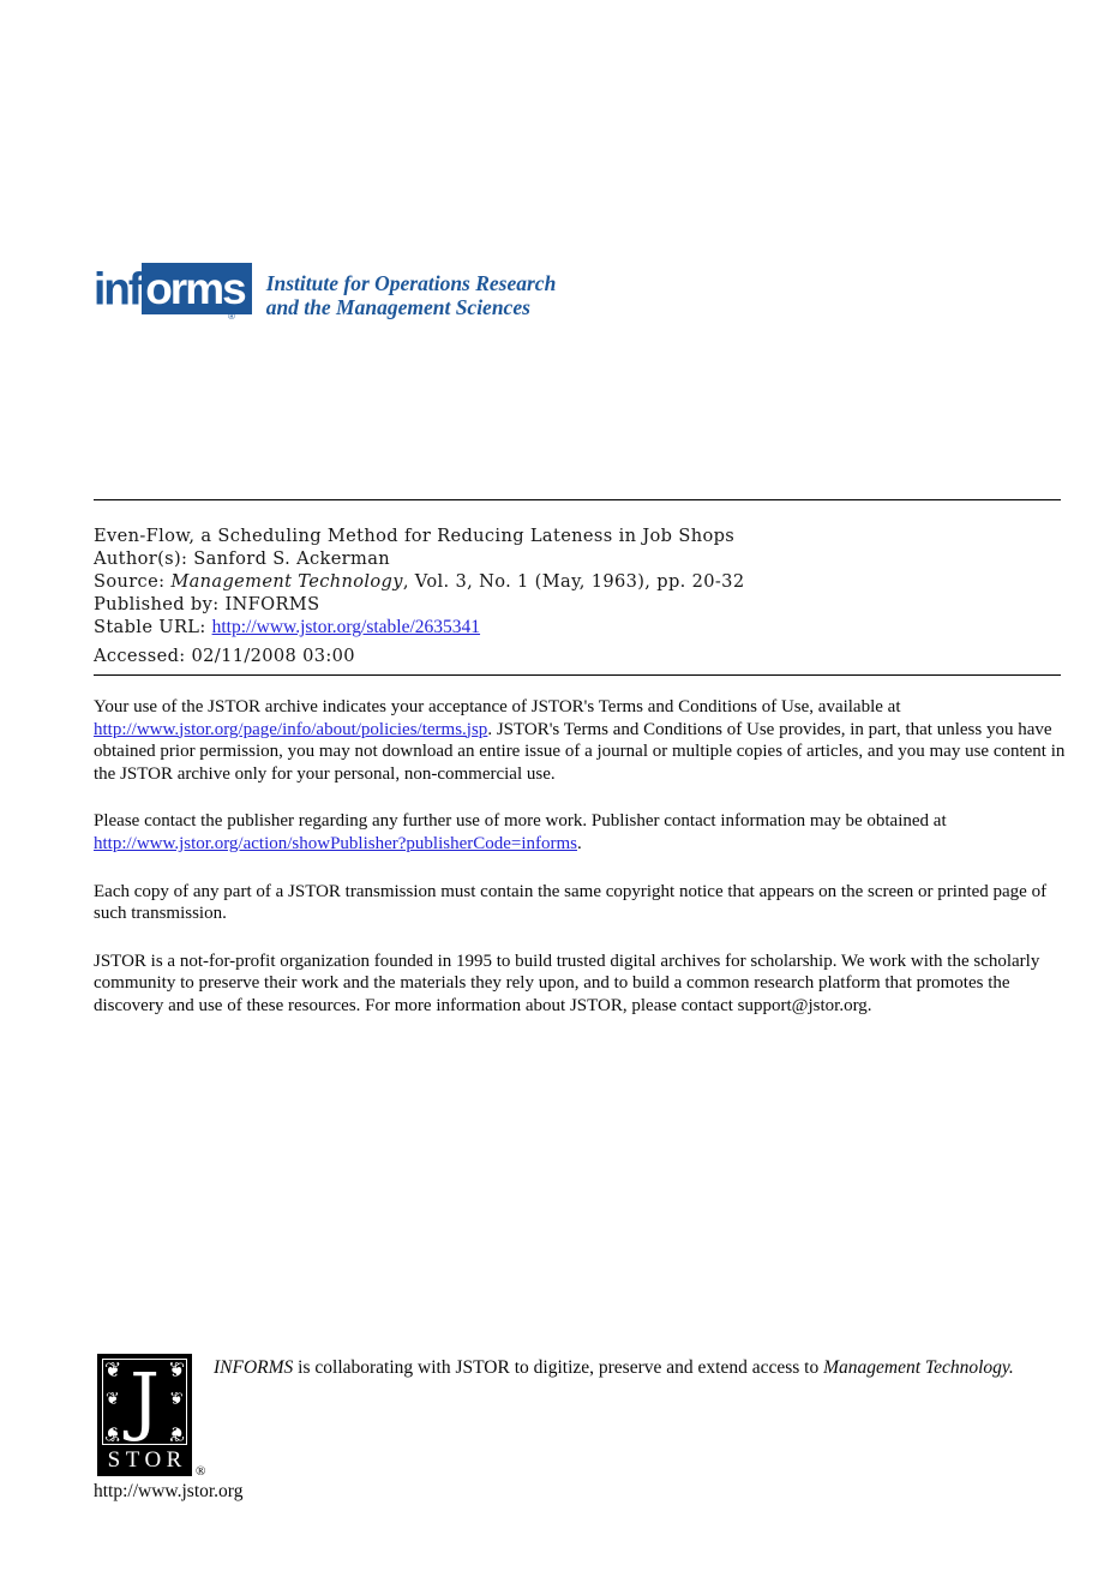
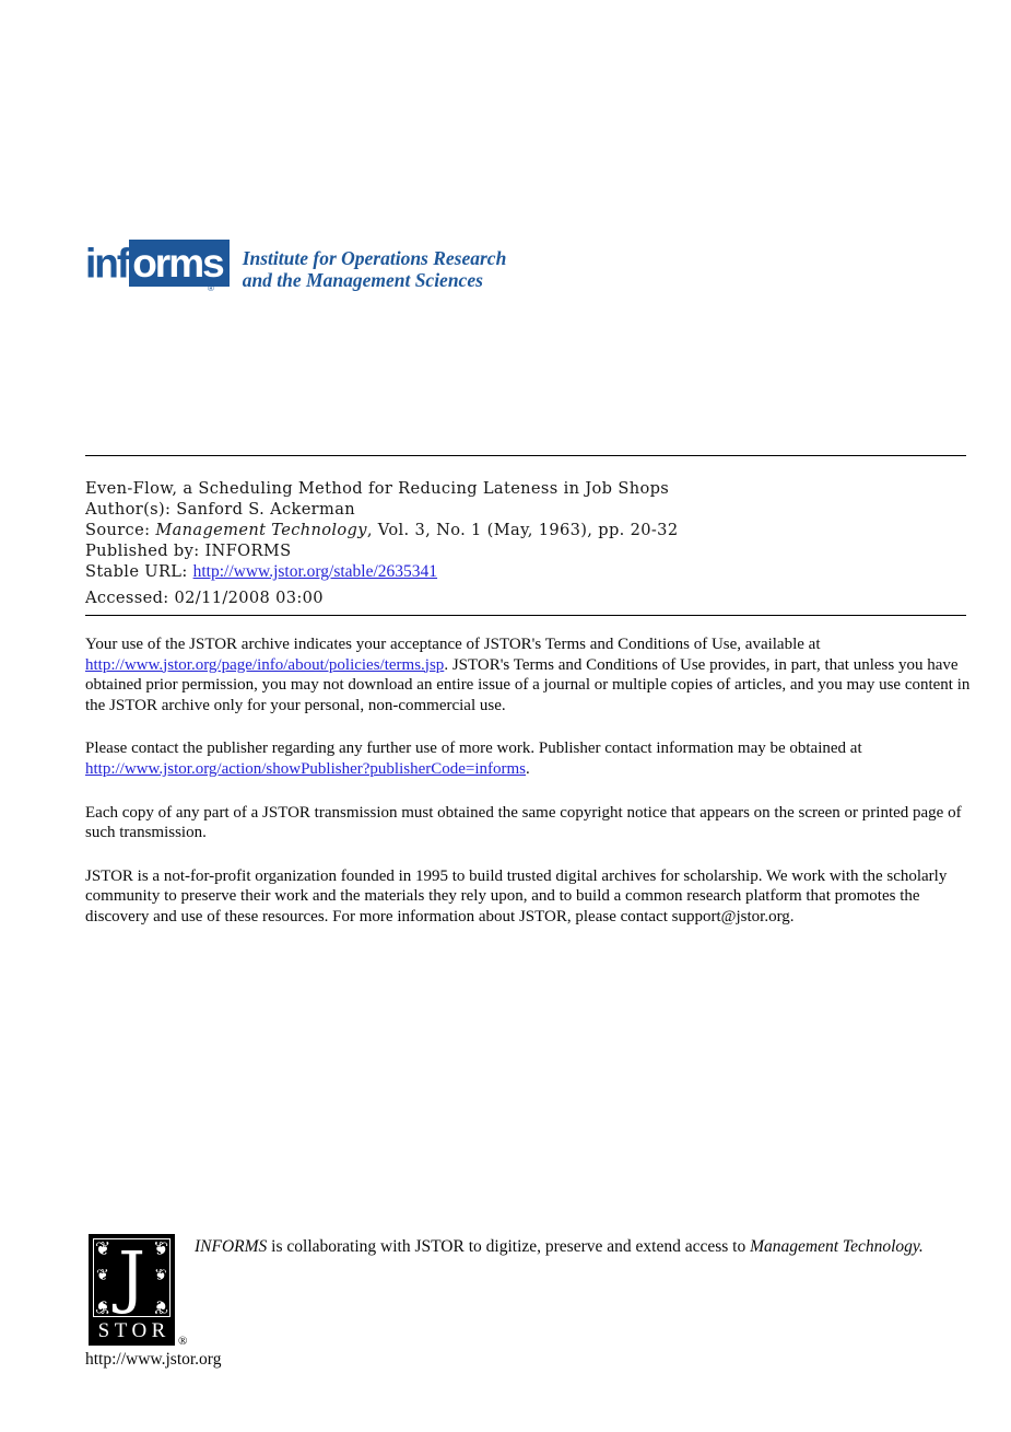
  inf
  orms
  ®
  Institute for Operations Research
  and the Management Sciences
  Even-Flow, a Scheduling Method for Reducing Lateness in Job Shops
  Author(s): Sanford S. Ackerman
  Source: Management Technology, Vol. 3, No. 1 (May, 1963), pp. 20-32
  Published by: INFORMS
  Stable URL: http://www.jstor.org/stable/2635341
  Accessed: 02/11/2008 03:00
  Your use of the JSTOR archive indicates your acceptance of JSTOR's Terms and Conditions of Use, available at http://www.jstor.org/page/info/about/policies/terms.jsp. JSTOR's Terms and Conditions of Use provides, in part, that unless you have obtained prior permission, you may not download an entire issue of a journal or multiple copies of articles, and you may use content in the JSTOR archive only for your personal, non-commercial use.
  Please contact the publisher regarding any further use of more work. Publisher contact information may be obtained at http://www.jstor.org/action/showPublisher?publisherCode=informs.
- Each copy of any part of a JSTOR transmission must contain the same copyright notice that appears on the screen or printed page of such transmission.
+ Each copy of any part of a JSTOR transmission must obtained the same copyright notice that appears on the screen or printed page of such transmission.
  JSTOR is a not-for-profit organization founded in 1995 to build trusted digital archives for scholarship. We work with the scholarly community to preserve their work and the materials they rely upon, and to build a common research platform that promotes the discovery and use of these resources. For more information about JSTOR, please contact support@jstor.org.
  ❦
  ❦
  J
  STOR
  ®
  INFORMS is collaborating with JSTOR to digitize, preserve and extend access to Management Technology.
  http://www.jstor.org
